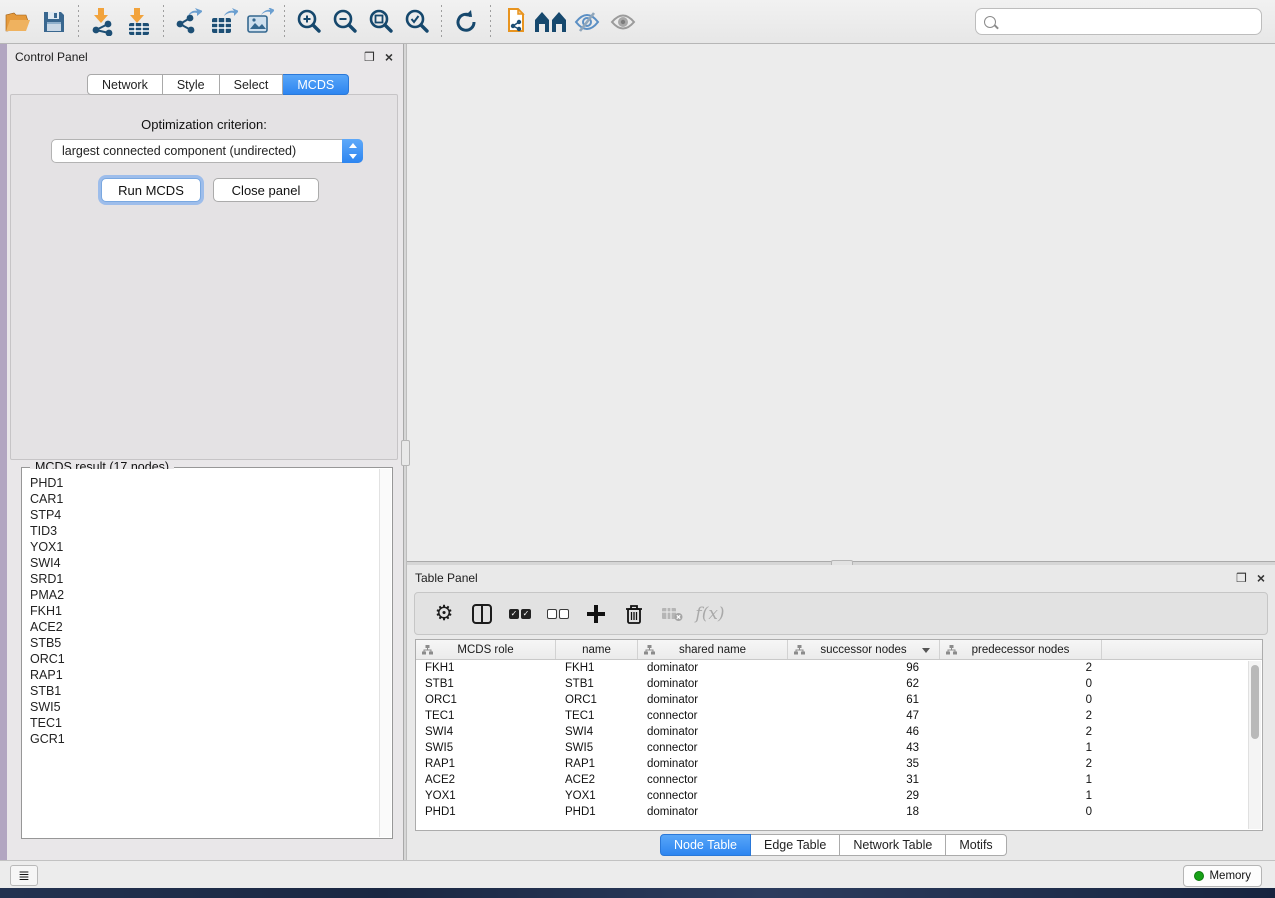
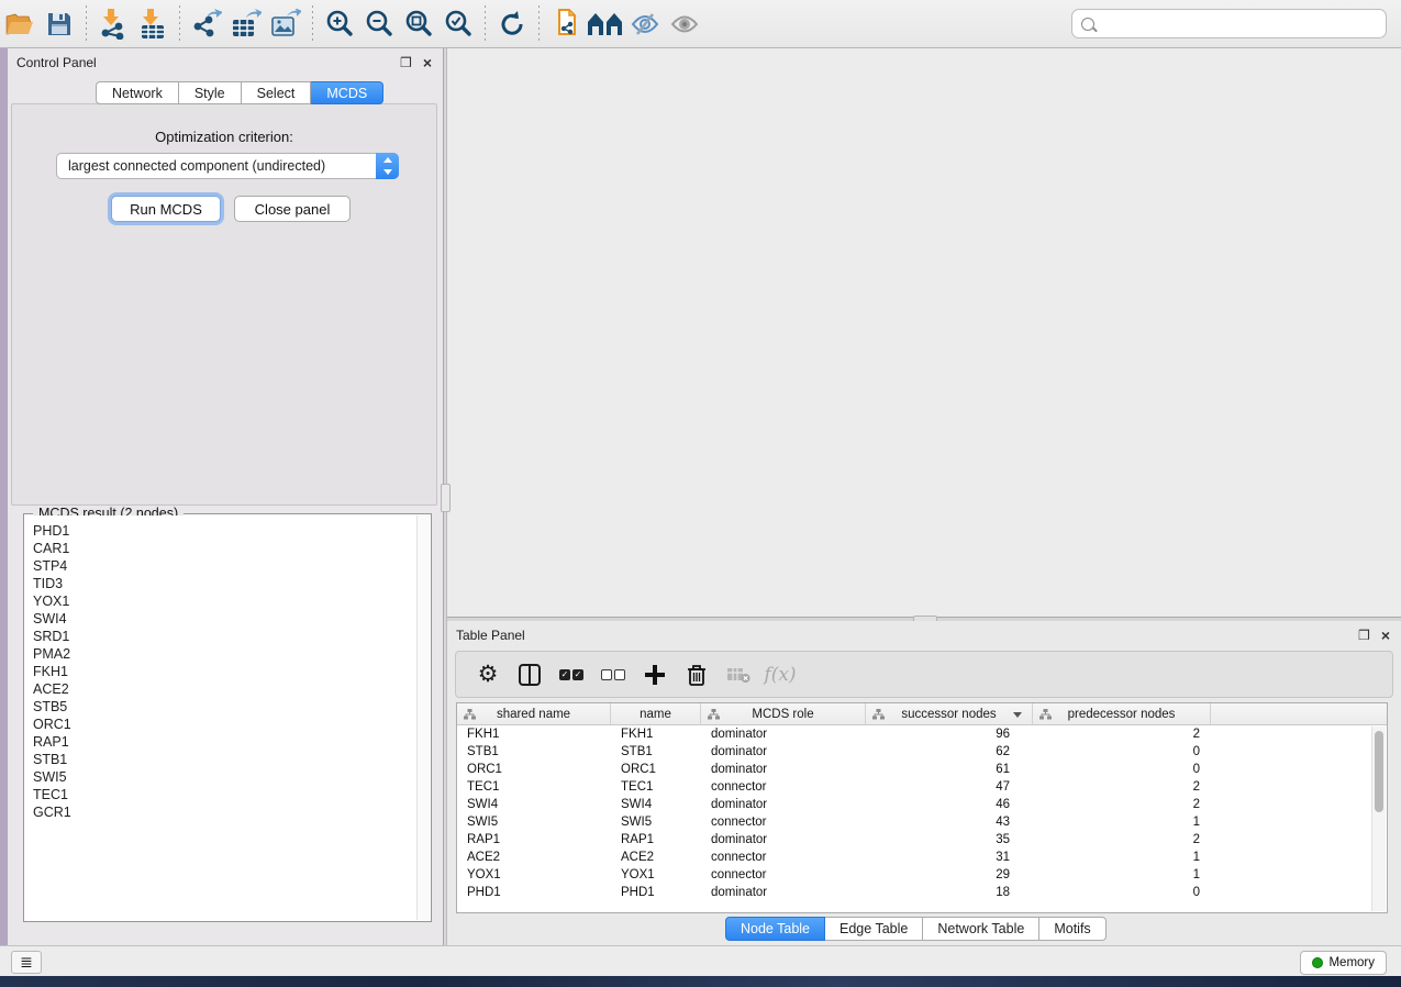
  Control Panel
  ❒
  ×
  Network
  Style
  Select
  MCDS
  Optimization criterion:
  largest connected component (undirected)
  Run MCDS
  Close panel
- MCDS result (17 nodes)
+ MCDS result (2 nodes)
  PHD1
  CAR1
  STP4
  TID3
  YOX1
  SWI4
  SRD1
  PMA2
  FKH1
  ACE2
  STB5
  ORC1
  RAP1
  STB1
  SWI5
  TEC1
  GCR1
  Table Panel
  ❒
  ×
  ⚙
  ✓
  ✓
  f(x)
- MCDS role
+ shared name
  name
- shared name
+ MCDS role
  successor nodes
  predecessor nodes
  FKH1
  FKH1
  dominator
  96
  2
  STB1
  STB1
  dominator
  62
  0
  ORC1
  ORC1
  dominator
  61
  0
  TEC1
  TEC1
  connector
  47
  2
  SWI4
  SWI4
  dominator
  46
  2
  SWI5
  SWI5
  connector
  43
  1
  RAP1
  RAP1
  dominator
  35
  2
  ACE2
  ACE2
  connector
  31
  1
  YOX1
  YOX1
  connector
  29
  1
  PHD1
  PHD1
  dominator
  18
  0
  Node Table
  Edge Table
  Network Table
  Motifs
  ≣
  Memory
